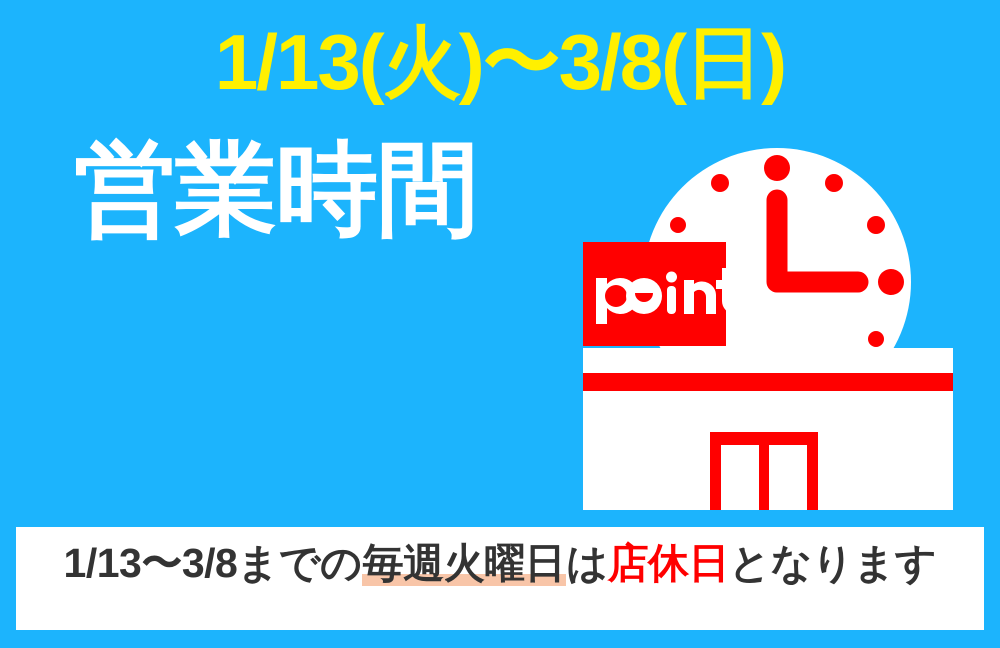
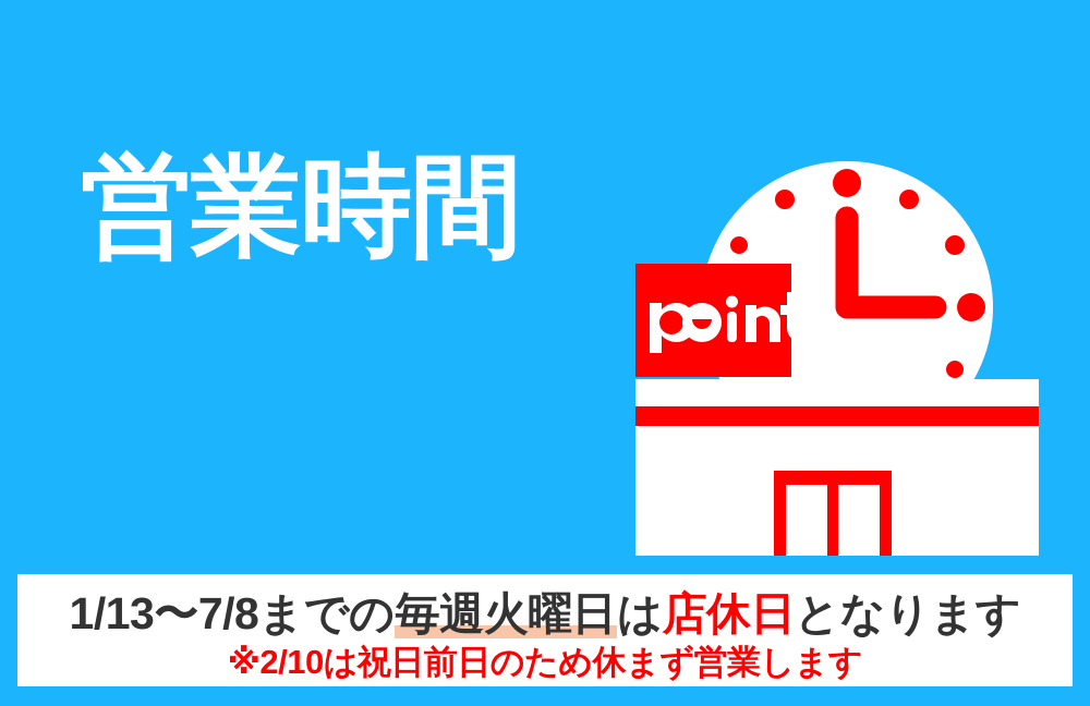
- 1/13(火)〜3/8(日)
  営業時間
- 1/13〜3/8までの毎週火曜日は店休日となります
+ 1/13〜7/8までの毎週火曜日は店休日となります
+ ※2/10は祝日前日のため休まず営業します
